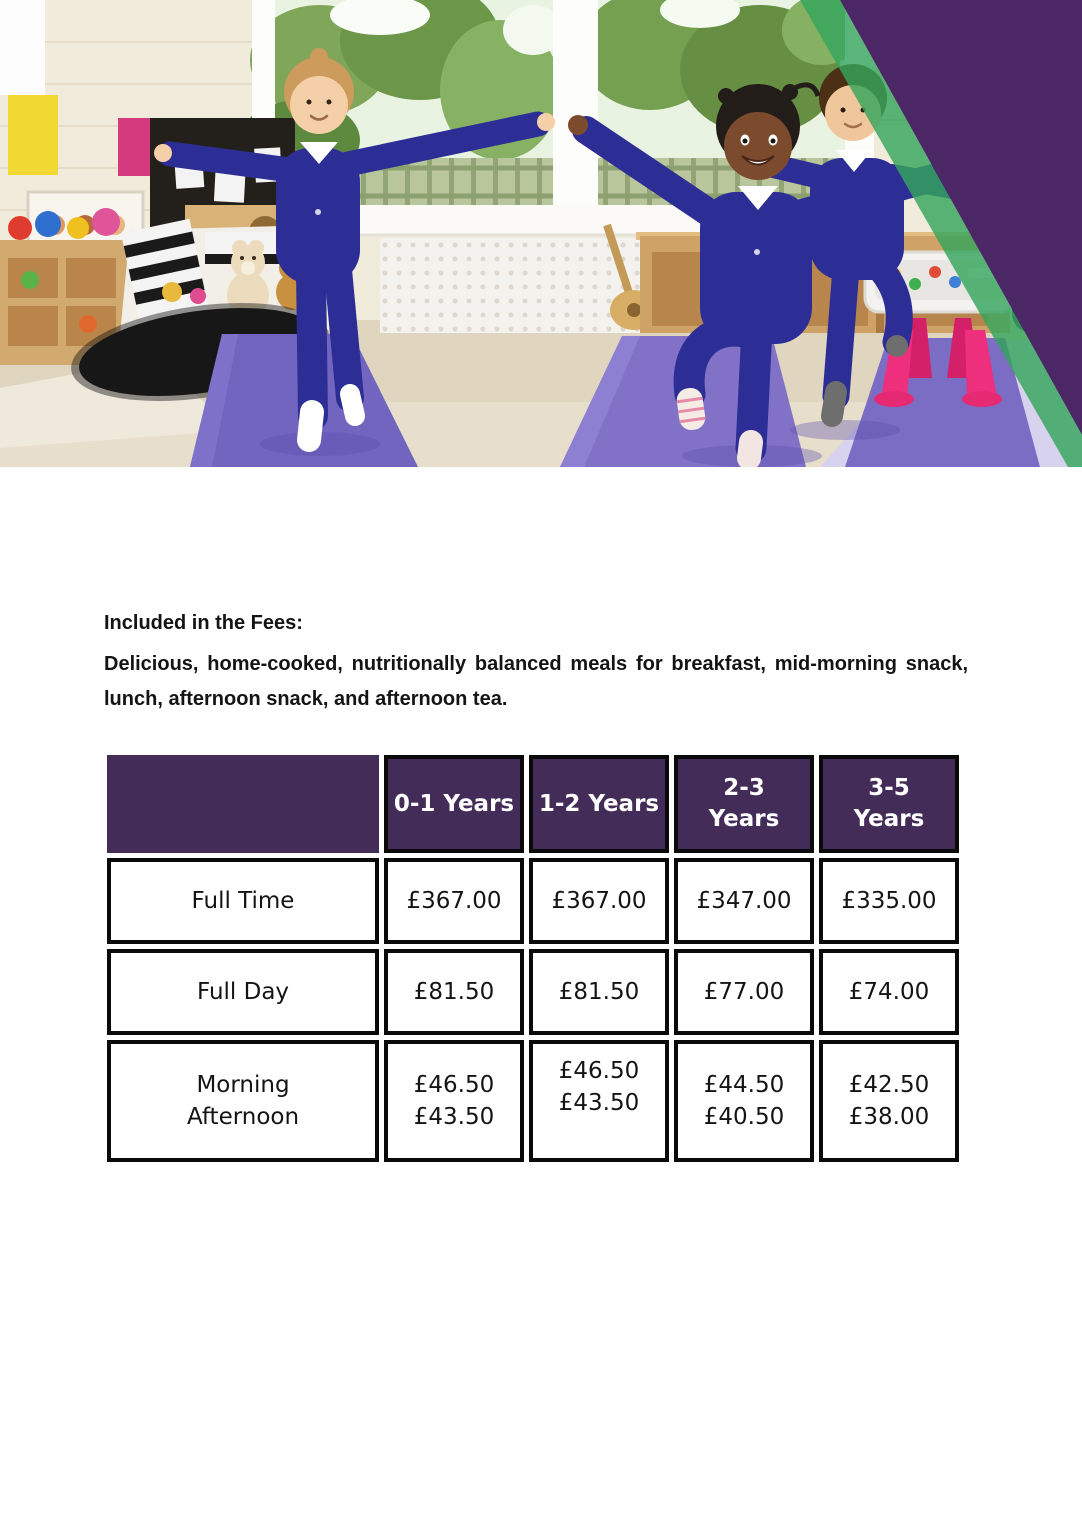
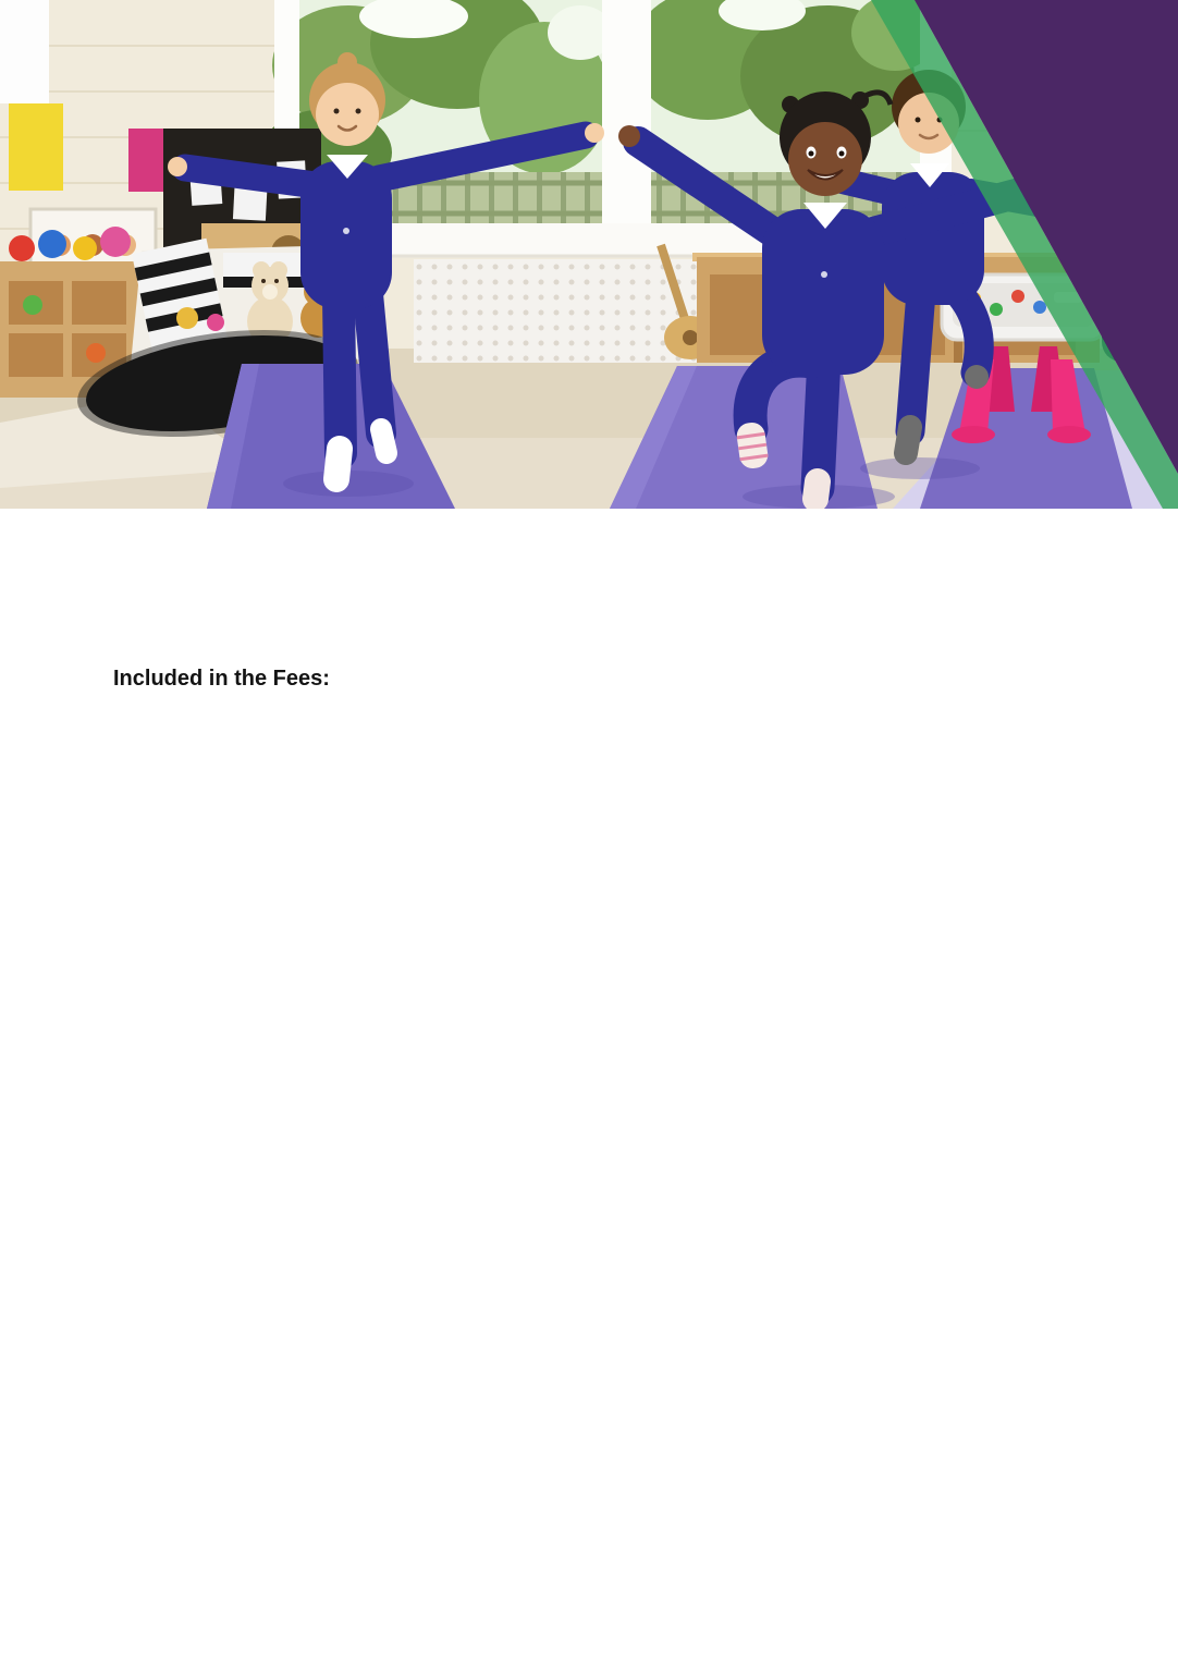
  Included in the Fees:
- Delicious, home-cooked, nutritionally balanced meals for breakfast, mid-morning snack, lunch, afternoon snack, and afternoon tea.
- 	0-1 Years	1-2 Years	2-3 Years	3-5 Years
- Full Time	£367.00	£367.00	£347.00	£335.00
- Full Day	£81.50	£81.50	£77.00	£74.00
- Morning Afternoon	£46.50 £43.50	£46.50 £43.50	£44.50 £40.50	£42.50 £38.00
